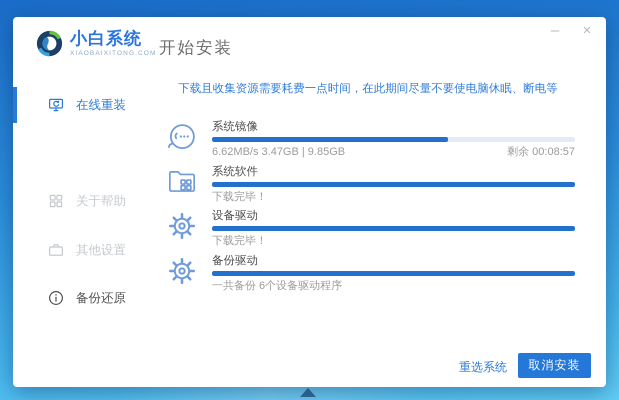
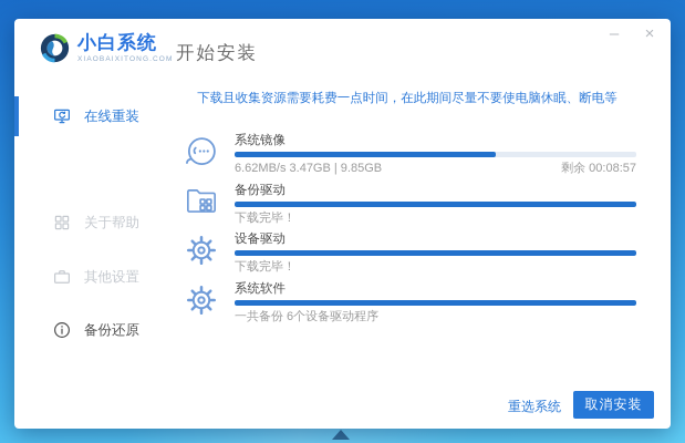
  –
  ×
  小白系统
  开始安装
  在线重装
  关于帮助
  其他设置
  备份还原
  下载且收集资源需要耗费一点时间，在此期间尽量不要使电脑休眠、断电等
  系统镜像
  6.62MB/s 3.47GB | 9.85GB
  剩余 00:08:57
- 系统软件
+ 备份驱动
  下载完毕！
  设备驱动
  下载完毕！
- 备份驱动
+ 系统软件
  一共备份 6个设备驱动程序
  重选系统
  取消安装
